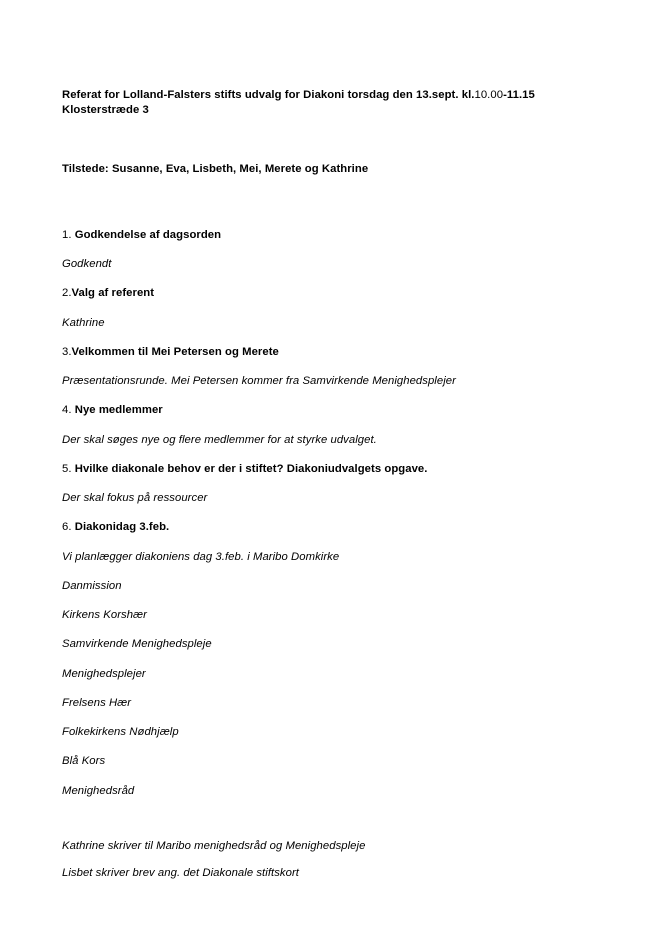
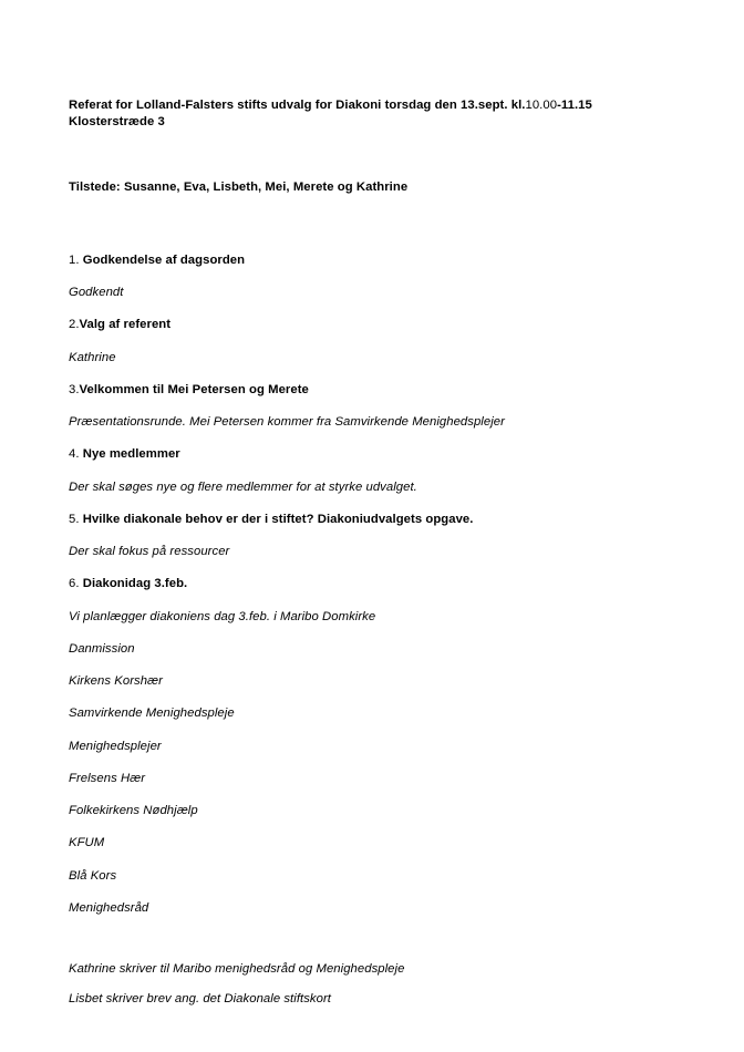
  Referat for Lolland-Falsters stifts udvalg for Diakoni torsdag den 13.sept. kl.10.00-11.15 Klosterstræde 3
  Tilstede: Susanne, Eva, Lisbeth, Mei, Merete og Kathrine
  1. Godkendelse af dagsorden
  Godkendt
  2.Valg af referent
  Kathrine
  3.Velkommen til Mei Petersen og Merete
  Præsentationsrunde. Mei Petersen kommer fra Samvirkende Menighedsplejer
  4. Nye medlemmer
  Der skal søges nye og flere medlemmer for at styrke udvalget.
  5. Hvilke diakonale behov er der i stiftet? Diakoniudvalgets opgave.
  Der skal fokus på ressourcer
  6. Diakonidag 3.feb.
  Vi planlægger diakoniens dag 3.feb. i Maribo Domkirke
  Danmission
  Kirkens Korshær
  Samvirkende Menighedspleje
  Menighedsplejer
  Frelsens Hær
  Folkekirkens Nødhjælp
+ KFUM
  Blå Kors
  Menighedsråd
  Kathrine skriver til Maribo menighedsråd og Menighedspleje
  Lisbet skriver brev ang. det Diakonale stiftskort
